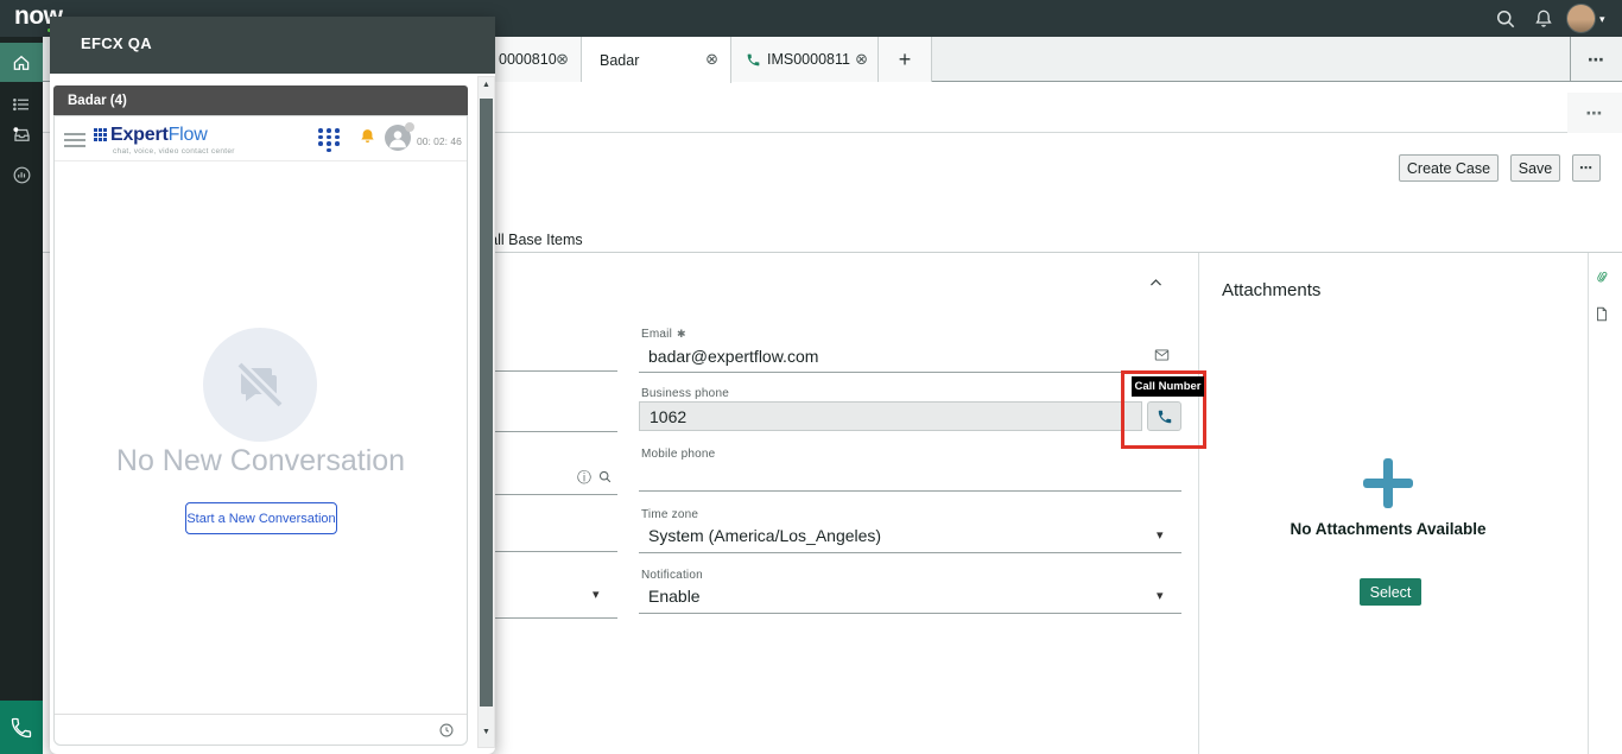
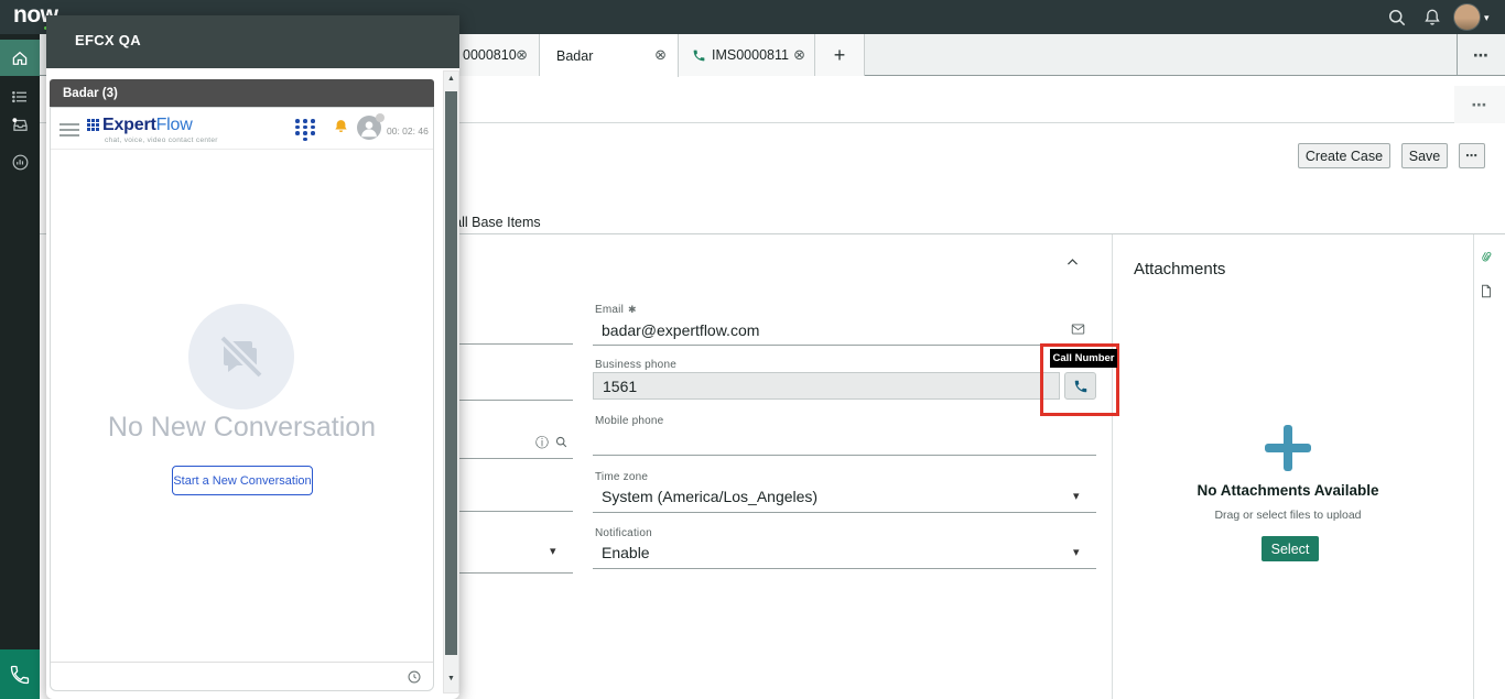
  ▾
  0000810
  ⊗
  Badar
  ⊗
  IMS0000811
  ⊗
  +
  ⋯
  ⋯
  Create Case
  Save
  ⋯
  ⓘ
  ▾
  Email ✱
  badar@expertflow.com
  Business phone
- 1062
+ 1561
  Mobile phone
  Time zone
  System (America/Los_Angeles)
  ▾
  Notification
  Enable
  ▾
  Attachments
  No Attachments Available
+ Drag or select files to upload
  Select
  Call Number
  EFCX QA
- Badar (4)
+ Badar (3)
  Expert
  Flow
  00: 02: 46
  No New Conversation
  Start a New Conversation
